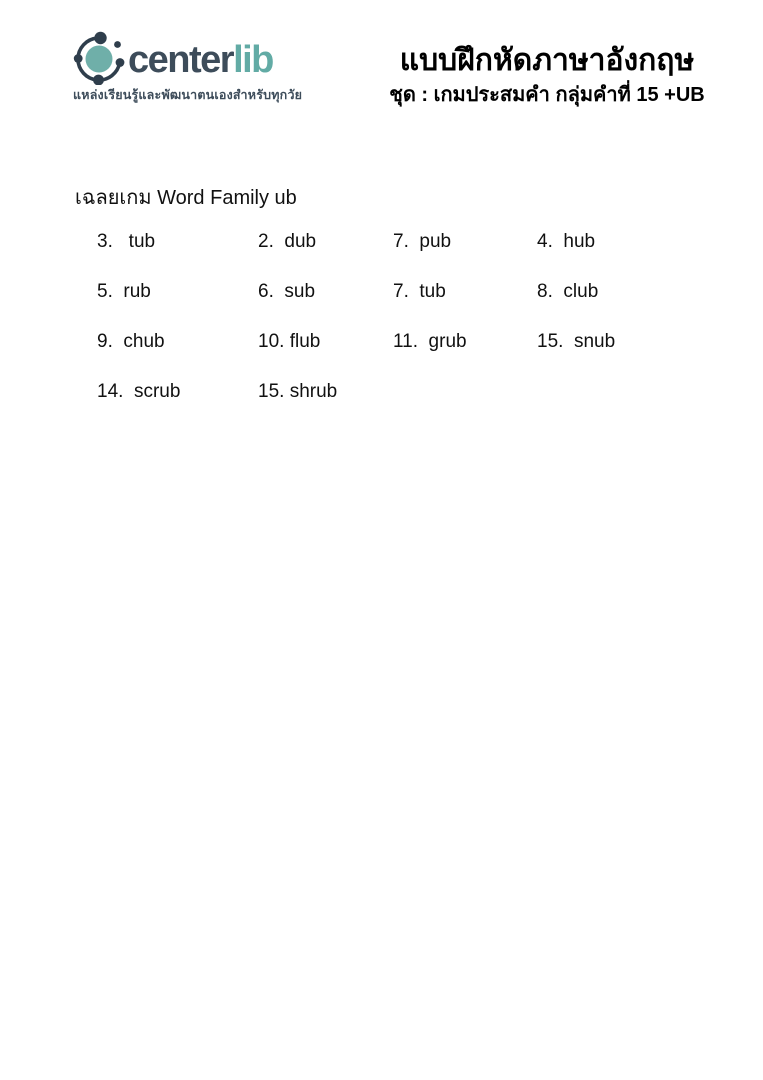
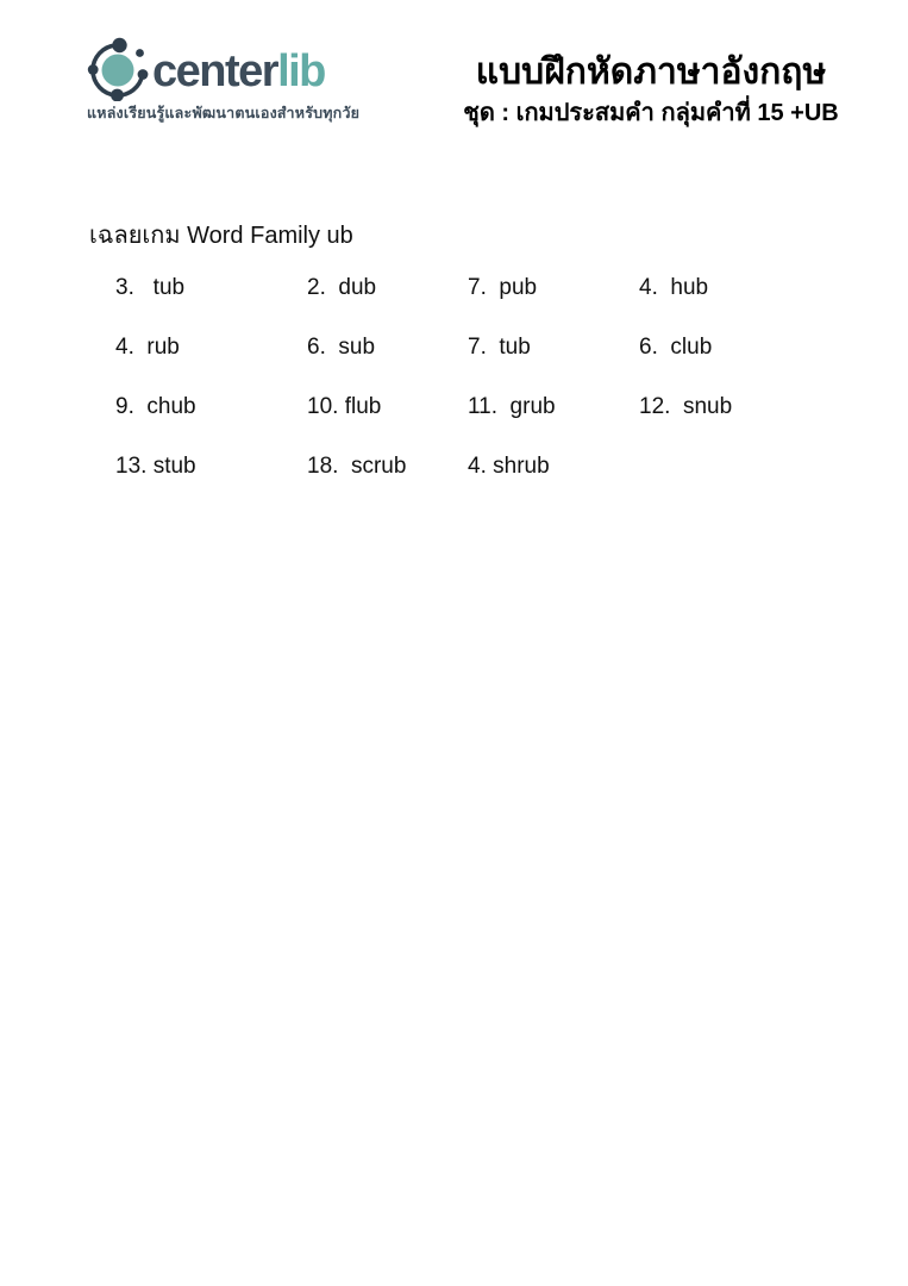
  centerlib
  แหล่งเรียนรู้และพัฒนาตนเองสำหรับทุกวัย
  แบบฝึกหัดภาษาอังกฤษ
  ชุด : เกมประสมคำ กลุ่มคำที่ 15 +UB
  เฉลยเกม Word Family ub
  3. tub
  2. dub
  7. pub
  4. hub
- 5. rub
+ 4. rub
  6. sub
  7. tub
- 8. club
+ 6. club
  9. chub
  10. flub
  11. grub
- 15. snub
+ 12. snub
+ 13. stub
- 14. scrub
+ 18. scrub
- 15. shrub
+ 4. shrub
